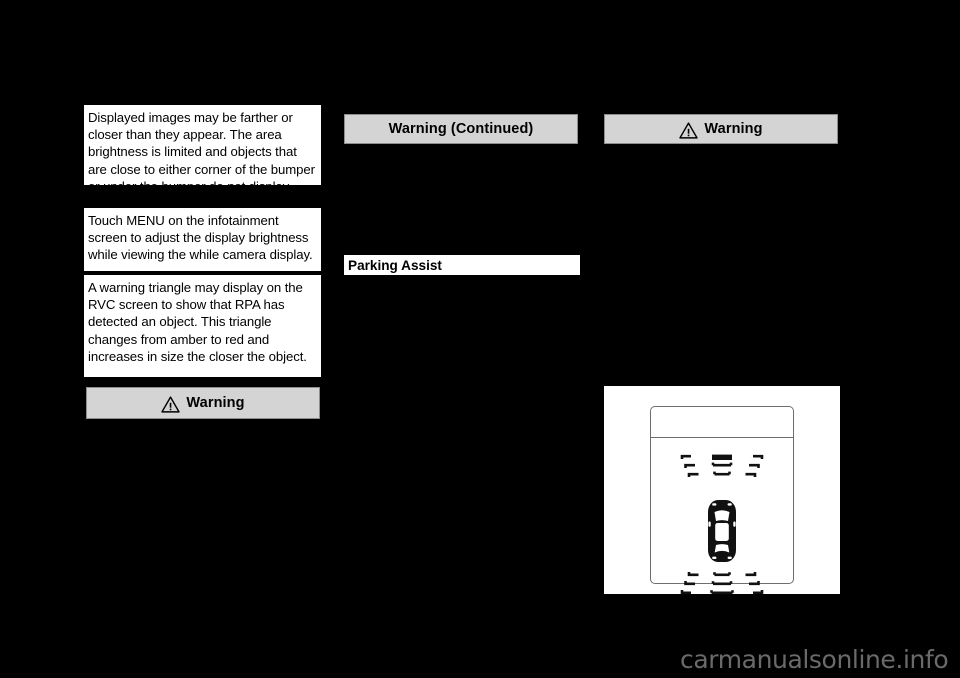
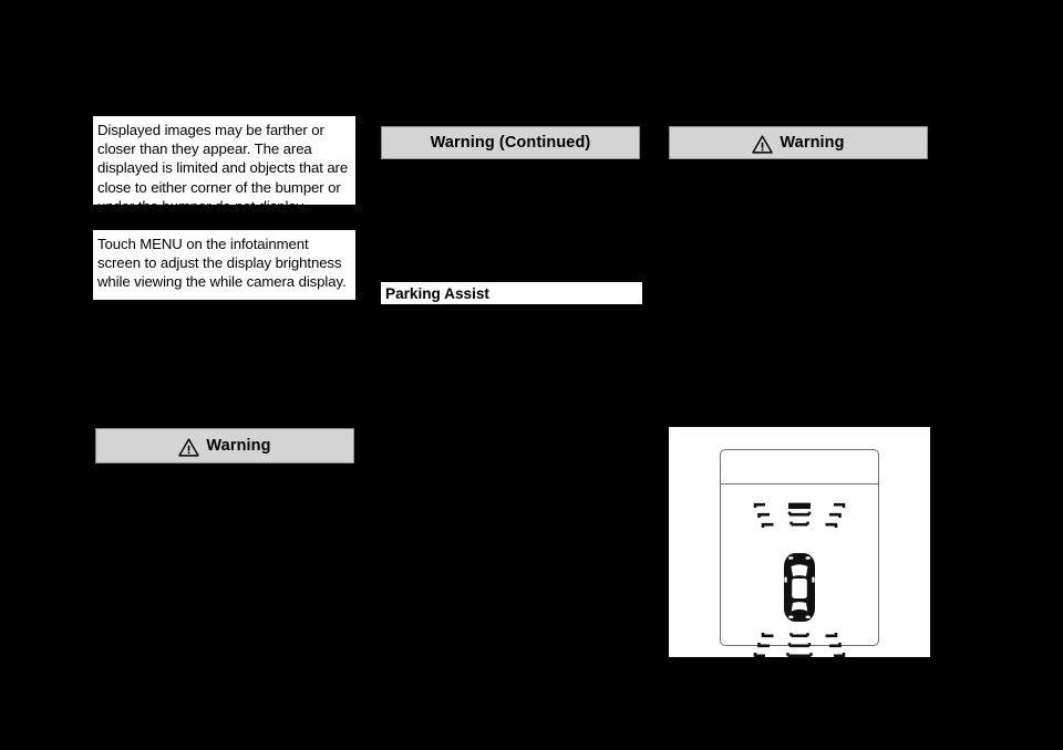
- Displayed images may be farther or closer than they appear. The area brightness is limited and objects that are close to either corner of the bumper or under the bumper do not display.
+ Displayed images may be farther or closer than they appear. The area displayed is limited and objects that are close to either corner of the bumper or under the bumper do not display.
  Touch MENU on the infotainment screen to adjust the display brightness while viewing the while camera display.
- A warning triangle may display on the RVC screen to show that RPA has detected an object. This triangle changes from amber to red and increases in size the closer the object.
  Warning
  Warning (Continued)
  Parking Assist
  Warning
- carmanualsonline.info
